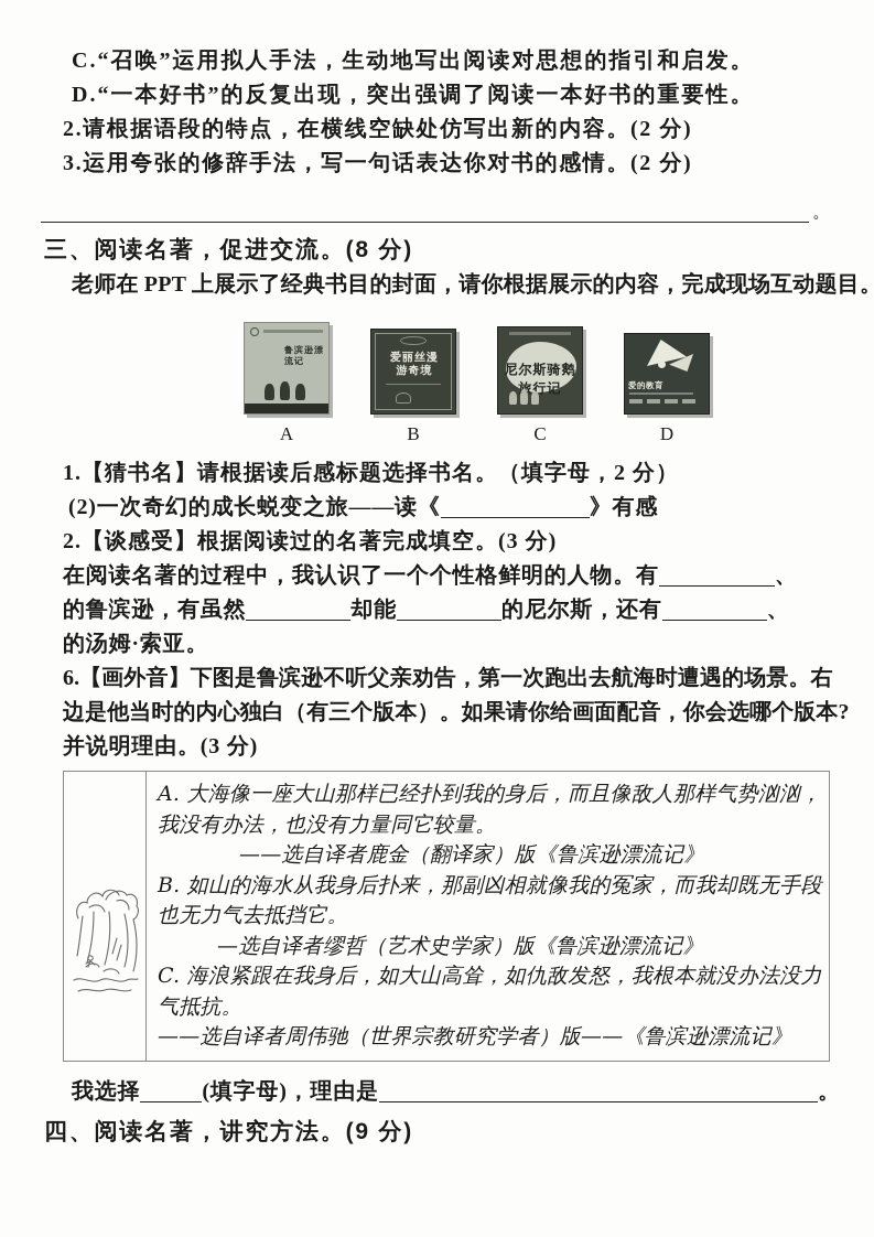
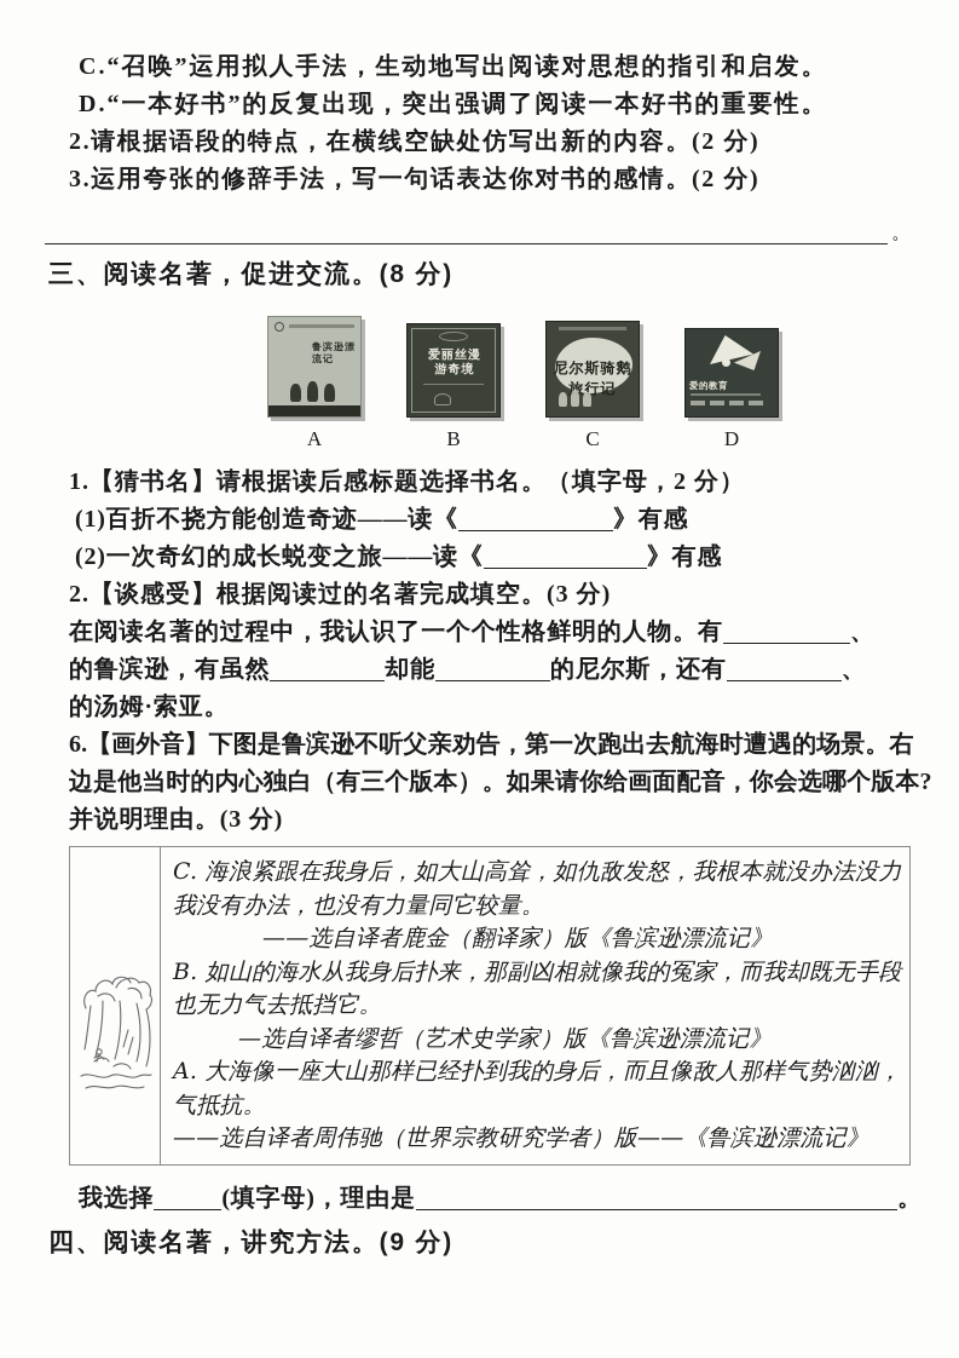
  C.“召唤”运用拟人手法，生动地写出阅读对思想的指引和启发。
  D.“一本好书”的反复出现，突出强调了阅读一本好书的重要性。
  2.请根据语段的特点，在横线空缺处仿写出新的内容。(2 分)
  3.运用夸张的修辞手法，写一句话表达你对书的感情。(2 分)
  。
  三、阅读名著，促进交流。(8 分)
- 老师在 PPT 上展示了经典书目的封面，请你根据展示的内容，完成现场互动题目。
  鲁滨逊漂流记
  A
  爱丽丝漫游奇境
  B
  尼尔斯骑鹅旅行记
  C
  爱的教育
  D
  1.【猜书名】请根据读后感标题选择书名。（填字母，2 分）
+ (1)百折不挠方能创造奇迹——读《 》有感
  (2)一次奇幻的成长蜕变之旅——读《 》有感
  2.【谈感受】根据阅读过的名著完成填空。(3 分)
  在阅读名著的过程中，我认识了一个个性格鲜明的人物。有 、
  的鲁滨逊，有虽然 却能 的尼尔斯，还有 、
  的汤姆·索亚。
  6.【画外音】下图是鲁滨逊不听父亲劝告，第一次跑出去航海时遭遇的场景。右
  边是他当时的内心独白（有三个版本）。如果请你给画面配音，你会选哪个版本?
  并说明理由。(3 分)
- A. 大海像一座大山那样已经扑到我的身后，而且像敌人那样气势汹汹，
+ C. 海浪紧跟在我身后，如大山高耸，如仇敌发怒，我根本就没办法没力
  我没有办法，也没有力量同它较量。
  ——选自译者鹿金（翻译家）版《鲁滨逊漂流记》
  B. 如山的海水从我身后扑来，那副凶相就像我的冤家，而我却既无手段
  也无力气去抵挡它。
  —选自译者缪哲（艺术史学家）版《鲁滨逊漂流记》
- C. 海浪紧跟在我身后，如大山高耸，如仇敌发怒，我根本就没办法没力
+ A. 大海像一座大山那样已经扑到我的身后，而且像敌人那样气势汹汹，
  气抵抗。
  ——选自译者周伟驰（世界宗教研究学者）版——《鲁滨逊漂流记》
  我选择 (填字母)，理由是 。
  四、阅读名著，讲究方法。(9 分)
